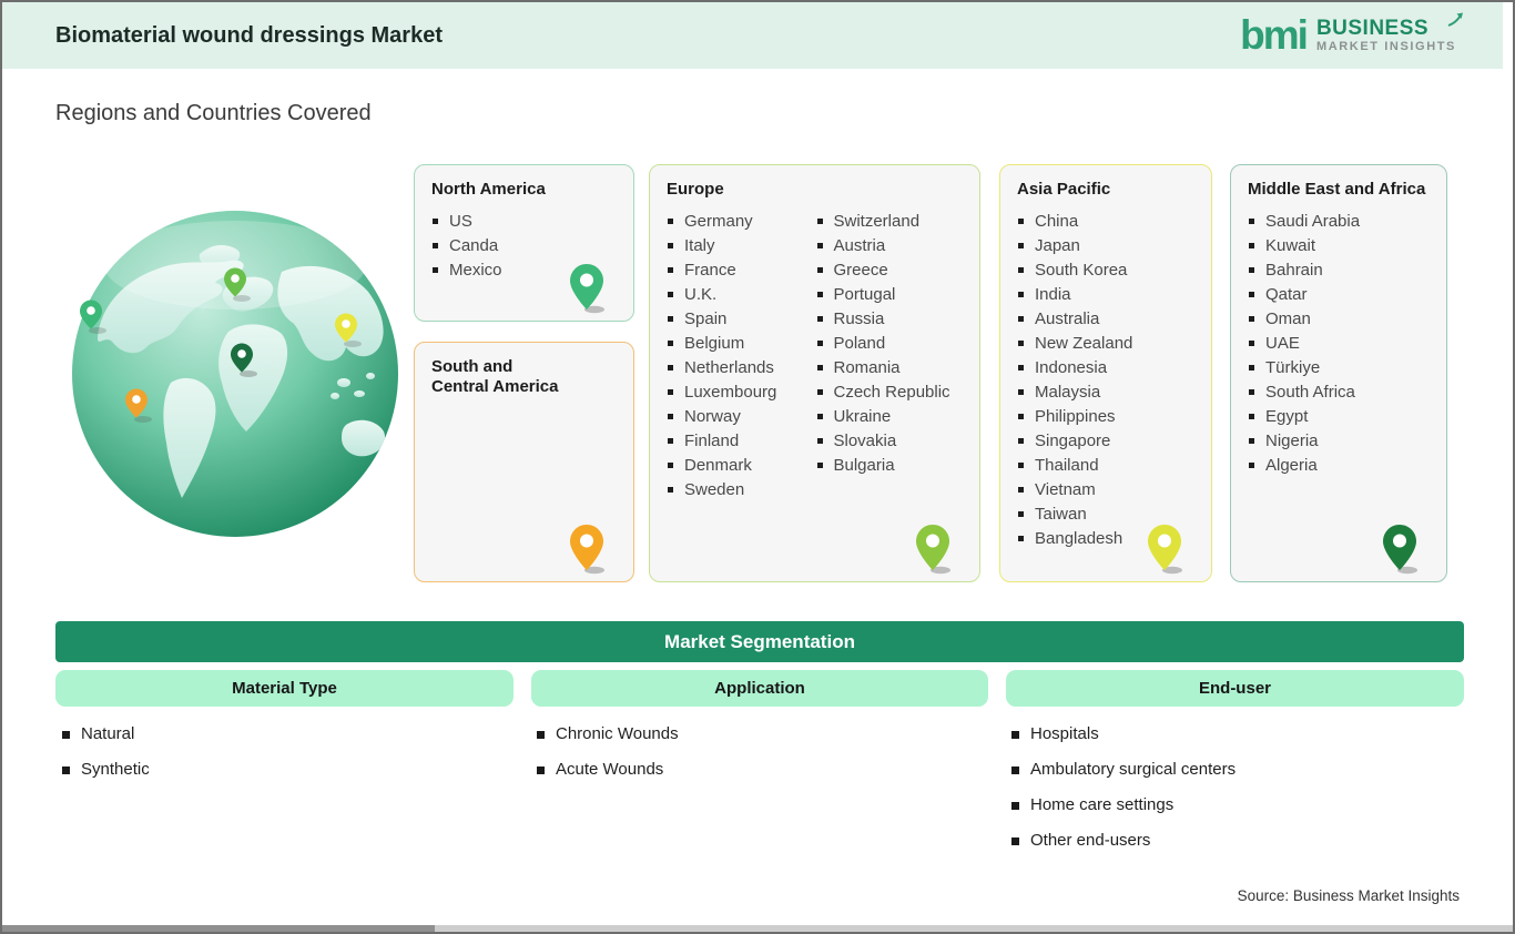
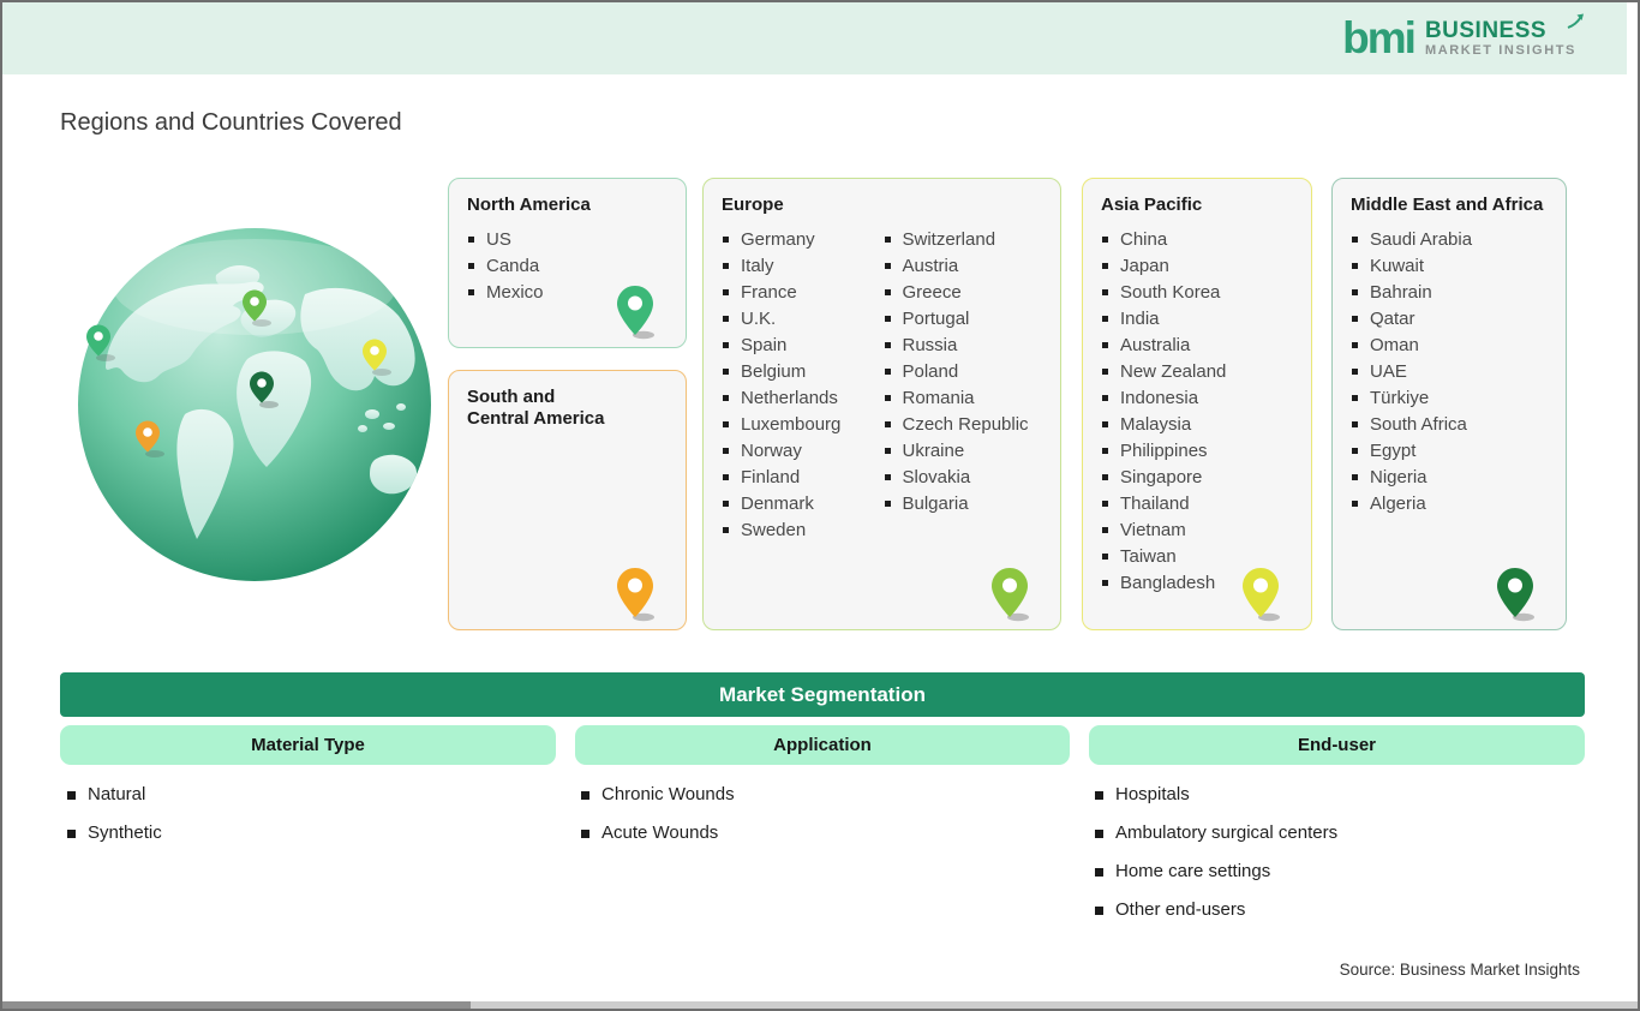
- Biomaterial wound dressings Market
  bmi
  BUSINESS
  MARKET INSIGHTS
  Regions and Countries Covered
  North America
  US
  Canda
  Mexico
  South and Central America
  Europe
  Germany
  Italy
  France
  U.K.
  Spain
  Belgium
  Netherlands
  Luxembourg
  Norway
  Finland
  Denmark
  Sweden
  Switzerland
  Austria
  Greece
  Portugal
  Russia
  Poland
  Romania
  Czech Republic
  Ukraine
  Slovakia
  Bulgaria
  Asia Pacific
  China
  Japan
  South Korea
  India
  Australia
  New Zealand
  Indonesia
  Malaysia
  Philippines
  Singapore
  Thailand
  Vietnam
  Taiwan
  Bangladesh
  Middle East and Africa
  Saudi Arabia
  Kuwait
  Bahrain
  Qatar
  Oman
  UAE
  Türkiye
  South Africa
  Egypt
  Nigeria
  Algeria
  Market Segmentation
  Material Type
  Application
  End-user
  Natural
  Synthetic
  Chronic Wounds
  Acute Wounds
  Hospitals
  Ambulatory surgical centers
  Home care settings
  Other end-users
  Source: Business Market Insights
